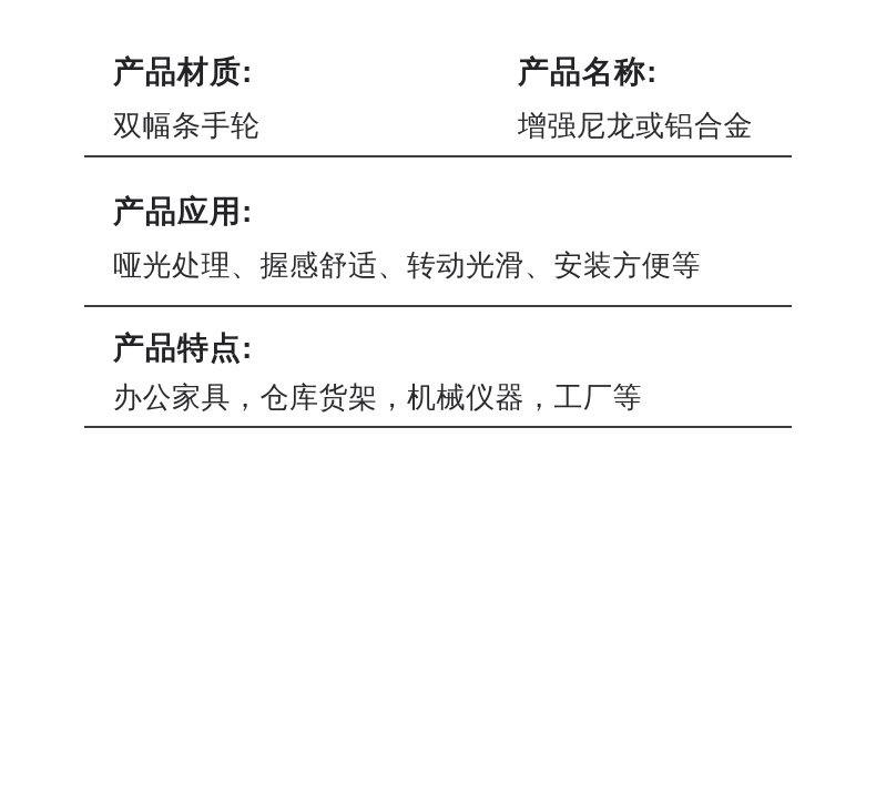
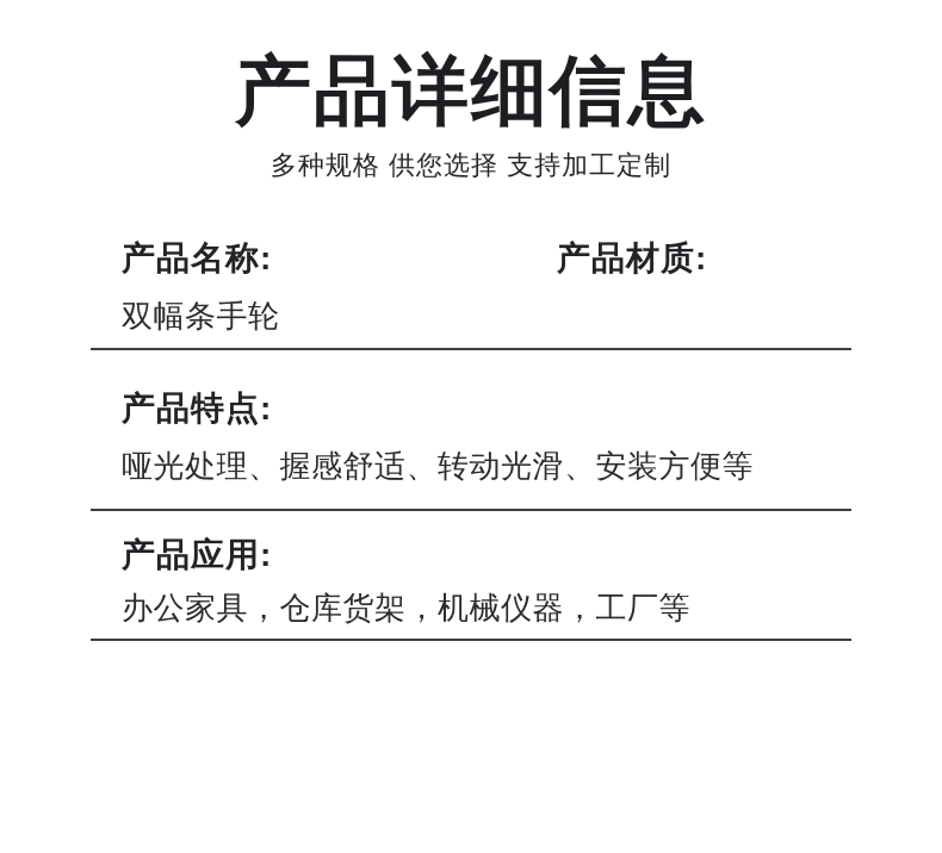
+ 产品详细信息
+ 多种规格 供您选择 支持加工定制
- 产品材质:
+ 产品名称:
  双幅条手轮
- 产品名称:
+ 产品材质:
- 增强尼龙或铝合金
- 产品应用:
+ 产品特点:
  哑光处理、握感舒适、转动光滑、安装方便等
- 产品特点:
+ 产品应用:
  办公家具，仓库货架，机械仪器，工厂等
